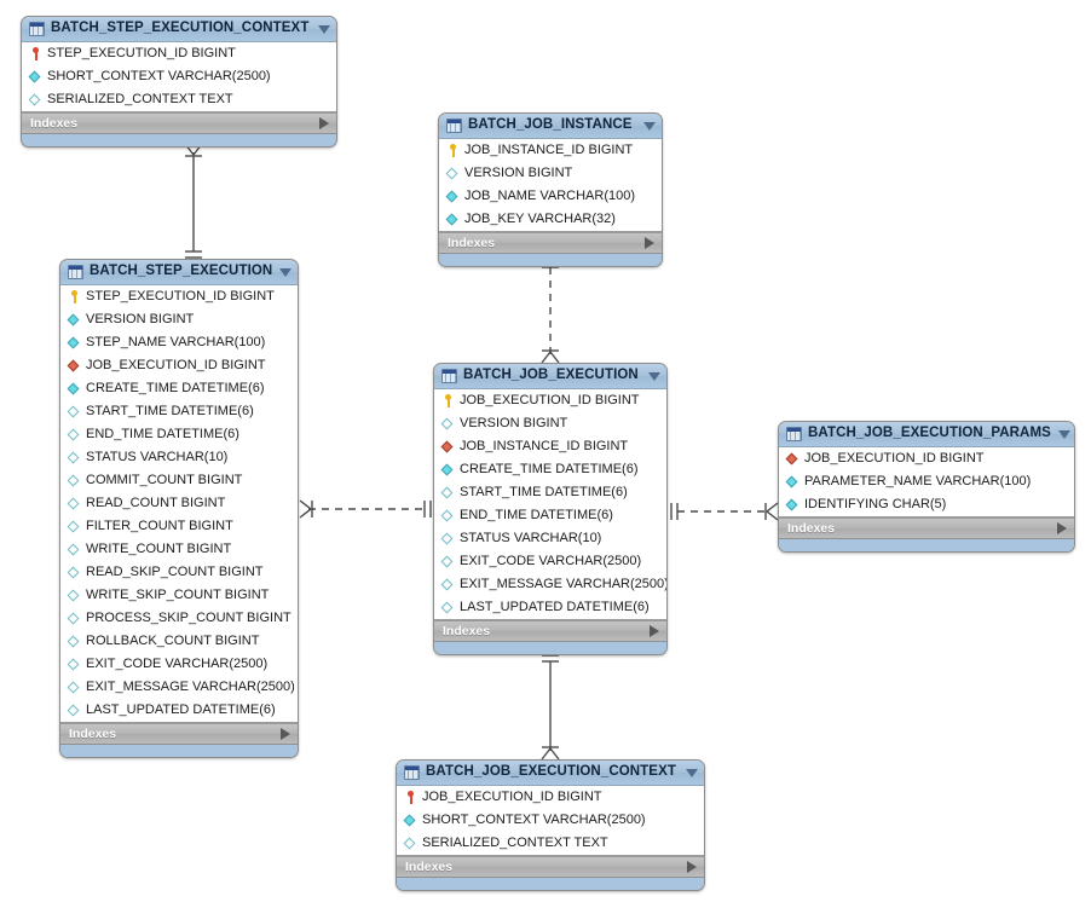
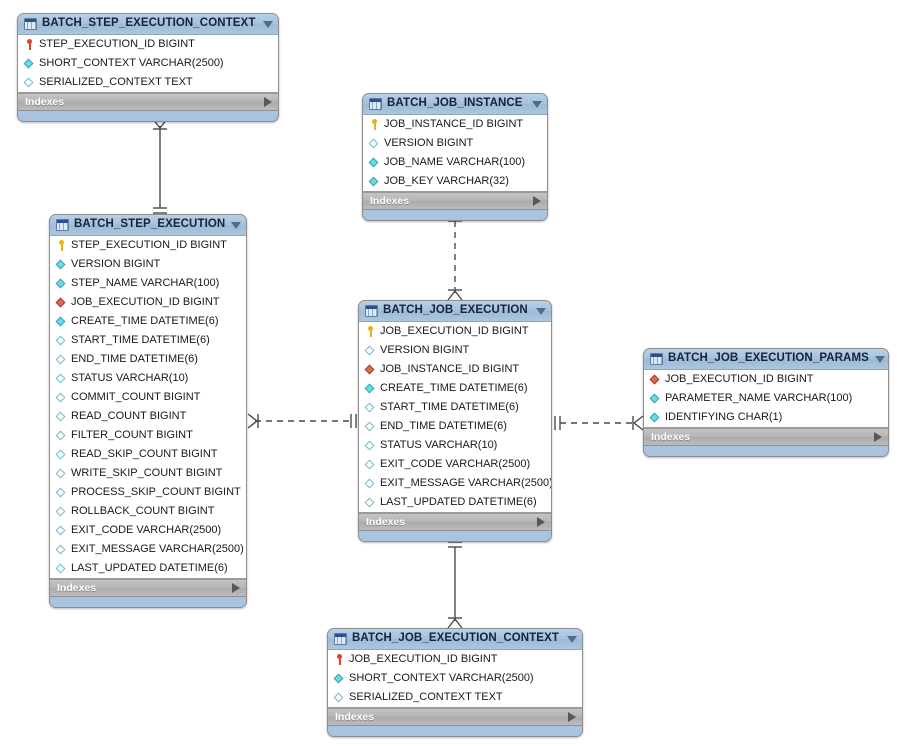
  BATCH_STEP_EXECUTION_CONTEXT
  STEP_EXECUTION_ID BIGINT
  SHORT_CONTEXT VARCHAR(2500)
  SERIALIZED_CONTEXT TEXT
  Indexes
  BATCH_JOB_INSTANCE
  JOB_INSTANCE_ID BIGINT
  VERSION BIGINT
  JOB_NAME VARCHAR(100)
  JOB_KEY VARCHAR(32)
  Indexes
  BATCH_STEP_EXECUTION
  STEP_EXECUTION_ID BIGINT
  VERSION BIGINT
  STEP_NAME VARCHAR(100)
  JOB_EXECUTION_ID BIGINT
  CREATE_TIME DATETIME(6)
  START_TIME DATETIME(6)
  END_TIME DATETIME(6)
  STATUS VARCHAR(10)
  COMMIT_COUNT BIGINT
  READ_COUNT BIGINT
  FILTER_COUNT BIGINT
- WRITE_COUNT BIGINT
  READ_SKIP_COUNT BIGINT
  WRITE_SKIP_COUNT BIGINT
  PROCESS_SKIP_COUNT BIGINT
  ROLLBACK_COUNT BIGINT
  EXIT_CODE VARCHAR(2500)
  EXIT_MESSAGE VARCHAR(2500)
  LAST_UPDATED DATETIME(6)
  Indexes
  BATCH_JOB_EXECUTION
  JOB_EXECUTION_ID BIGINT
  VERSION BIGINT
  JOB_INSTANCE_ID BIGINT
  CREATE_TIME DATETIME(6)
  START_TIME DATETIME(6)
  END_TIME DATETIME(6)
  STATUS VARCHAR(10)
  EXIT_CODE VARCHAR(2500)
  EXIT_MESSAGE VARCHAR(2500)
  LAST_UPDATED DATETIME(6)
  Indexes
  BATCH_JOB_EXECUTION_PARAMS
  JOB_EXECUTION_ID BIGINT
  PARAMETER_NAME VARCHAR(100)
- IDENTIFYING CHAR(5)
+ IDENTIFYING CHAR(1)
  Indexes
  BATCH_JOB_EXECUTION_CONTEXT
  JOB_EXECUTION_ID BIGINT
  SHORT_CONTEXT VARCHAR(2500)
  SERIALIZED_CONTEXT TEXT
  Indexes
